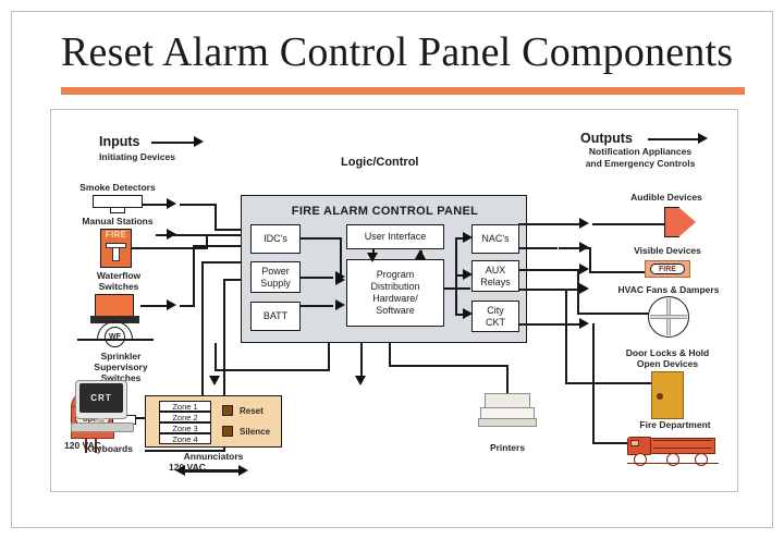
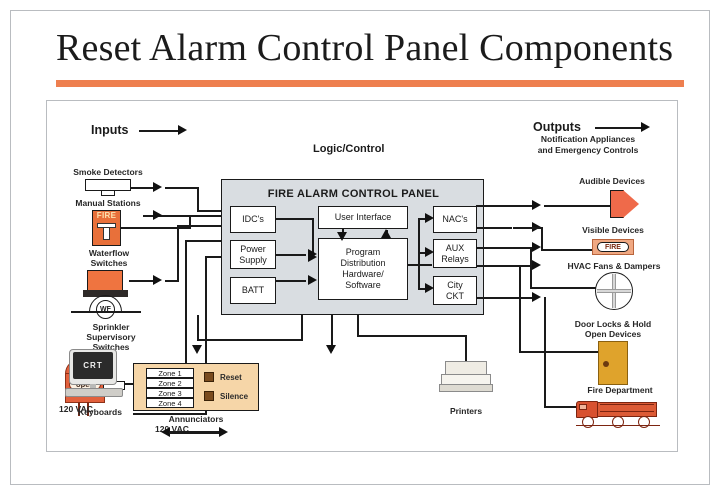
  Reset Alarm Control Panel Components
  Inputs
- Initiating Devices
  Logic/Control
  Outputs
  Notification Appliances
  and Emergency Controls
  Smoke Detectors
  Manual Stations
  FIRE
  Waterflow
  Switches
  Sprinkler
  Supervisory
  Switches
  120 VAC
  120 VAC
  FIRE ALARM CONTROL PANEL
  IDC's
  Power
  Supply
  BATT
  User Interface
  Program
  Distribution
  Hardware/
  Software
  NAC's
  AUX
  Relays
  City
  CKT
  Audible Devices
  Visible Devices
  HVAC Fans & Dampers
  Door Locks & Hold
  Open Devices
  Fire Department
  CRT
  Keyboards
  Zone 1
  Zone 2
  Zone 3
  Zone 4
  Reset
  Silence
  Annunciators
  Printers
